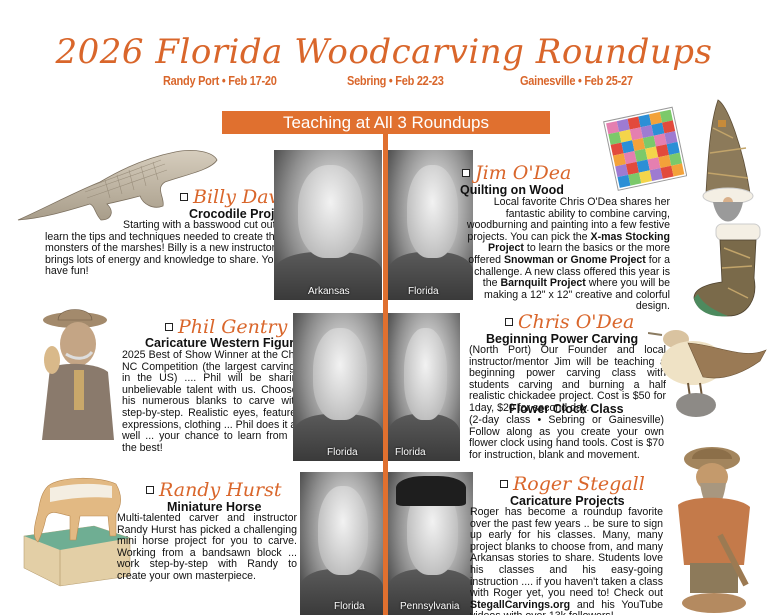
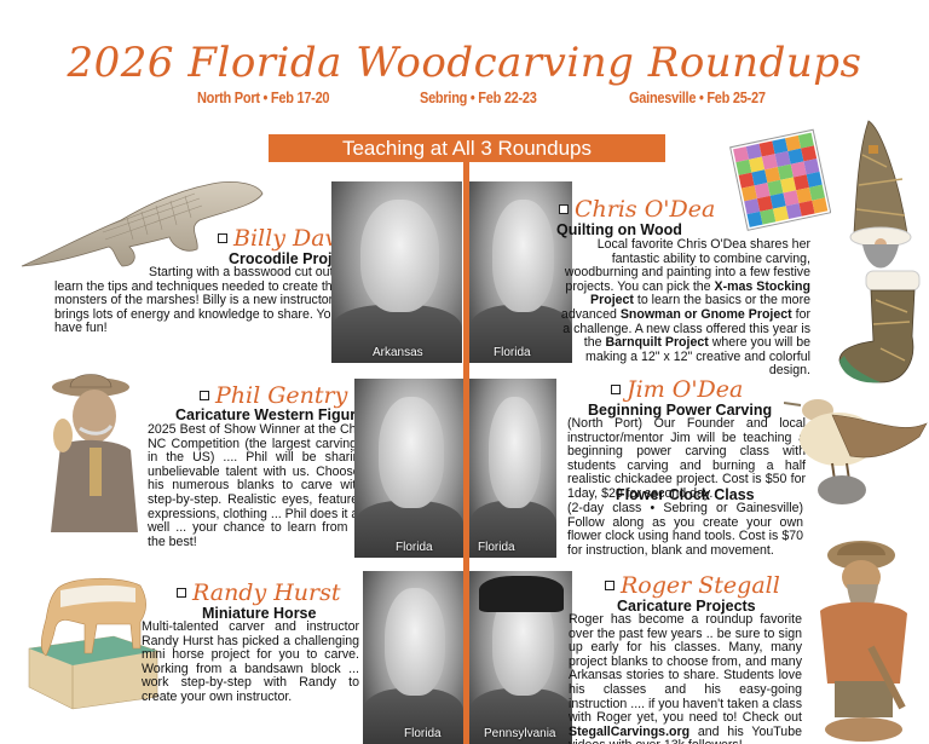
  2026 Florida Woodcarving Roundups
- Randy Port • Feb 17-20
+ North Port • Feb 17-20
  Sebring • Feb 22-23
  Gainesville • Feb 25-27
  Teaching at All 3 Roundups
  Billy Da
  Crocodile Proj
  Starting with a basswood cut ou learn the tips and techniques needed to create th monsters of the marshes! Billy is a new instructo brings lots of energy and knowledge to share. Yo have fun!
  Arkansas
  Florida
- Jim O'Dea
+ Chris O'Dea
  Quilting on Wood
- Local favorite Chris O'Dea shares her fantastic ability to combine carving, woodburning and painting into a few festive projects. You can pick the X-mas Stocking Project to learn the basics or the more offered Snowman or Gnome Project for a challenge. A new class offered this year is the Barnquilt Project where you will be making a 12" x 12" creative and colorful design.
+ Local favorite Chris O'Dea shares her fantastic ability to combine carving, woodburning and painting into a few festive projects. You can pick the X-mas Stocking Project to learn the basics or the more advanced Snowman or Gnome Project for a challenge. A new class offered this year is the Barnquilt Project where you will be making a 12" x 12" creative and colorful design.
  Phil Gentry
  Caricature Western Figur
  2025 Best of Show Winner at the Ch NC Competition (the largest carvin in the US) .... Phil will be shari unbelievable talent with us. Choos his numerous blanks to carve wi step-by-step. Realistic eyes, featur expressions, clothing ... Phil does it well ... your chance to learn from the best!
  Florida
  Florida
- Chris O'Dea
+ Jim O'Dea
  Beginning Power Carving
  (North Port) Our Founder and local instructor/mentor Jim will be teaching beginning power carving class with students carving and burning a half realistic chickadee project. Cost is $50 for 1day, $20 for second day.
  Flower Clock Class
  (2-day class • Sebring or Gainesville) Follow along as you create your own flower clock using hand tools. Cost is $70 for instruction, blank and movement.
  Randy Hurst
  Miniature Horse
- Multi-talented carver and instructor Randy Hurst has picked a challenging mini horse project for you to carve. Working from a bandsawn block ... work step-by-step with Randy to create your own masterpiece.
+ Multi-talented carver and instructor Randy Hurst has picked a challenging mini horse project for you to carve. Working from a bandsawn block ... work step-by-step with Randy to create your own instructor.
  Florida
  Pennsylvania
  Roger Stegall
  Caricature Projects
  Roger has become a roundup favorite over the past few years .. be sure to sign up early for his classes. Many, many project blanks to choose from, and many Arkansas stories to share. Students love his classes and his easy-going instruction .... if you haven't taken a class with Roger yet, you need to! Check out StegallCarvings.org and his YouTube
